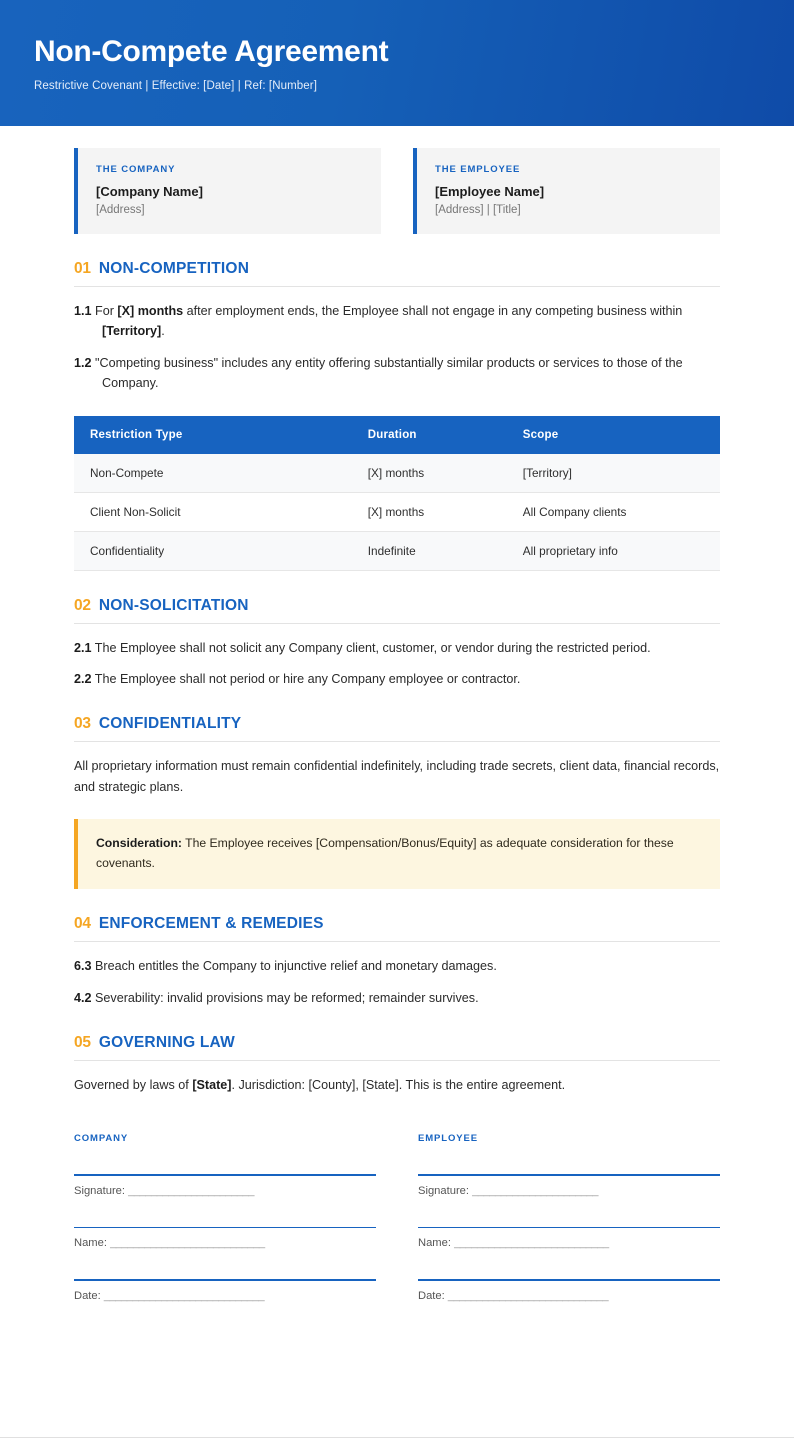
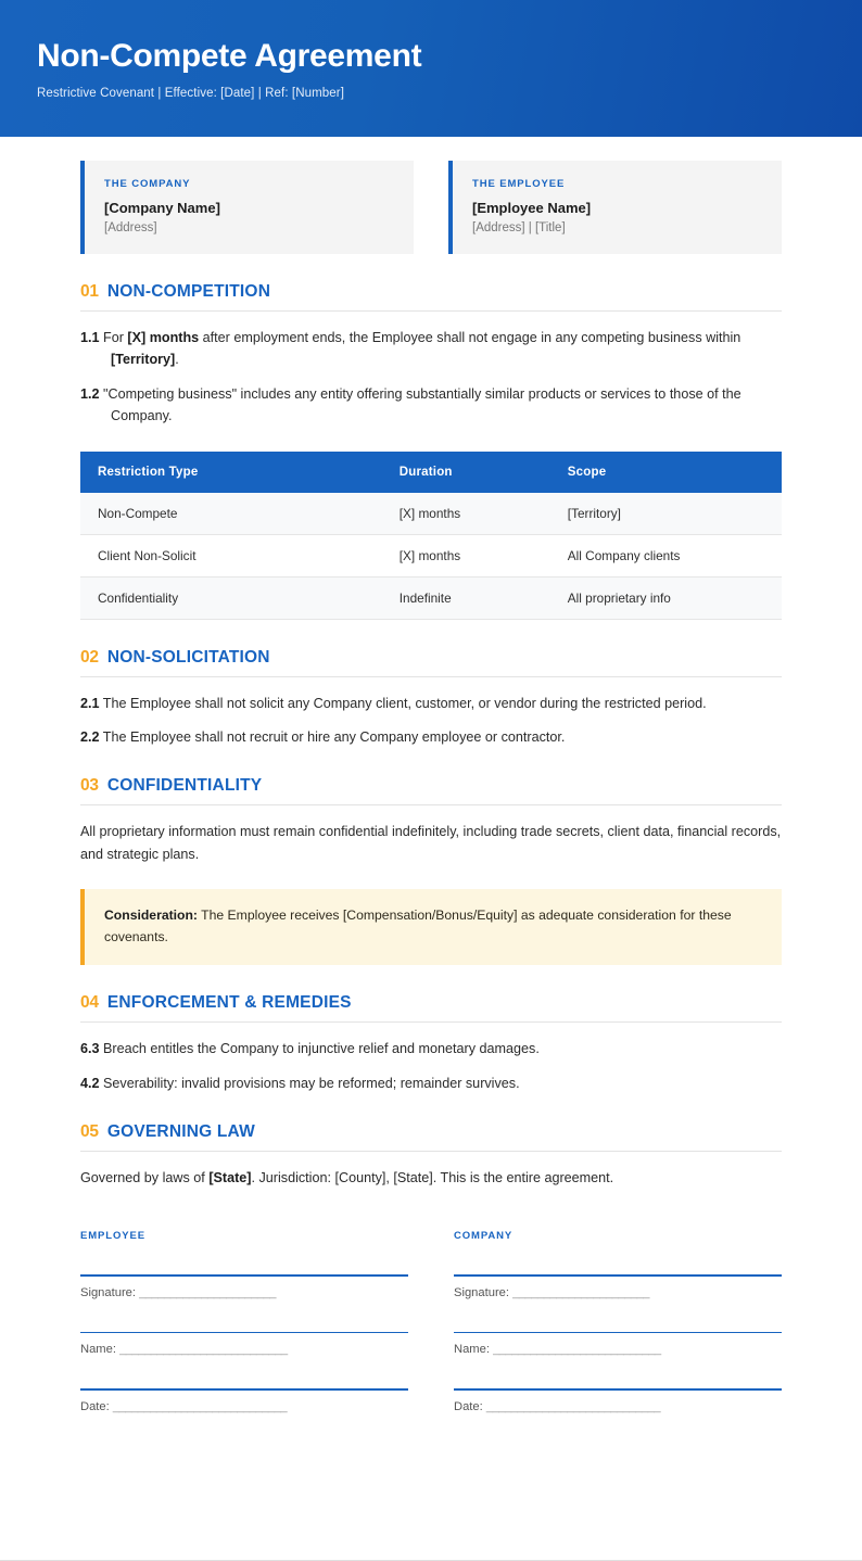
  Non-Compete Agreement
  Restrictive Covenant | Effective: [Date] | Ref: [Number]
  THE COMPANY
  [Company Name]
  [Address]
  THE EMPLOYEE
  [Employee Name]
  [Address] | [Title]
  01
  NON-COMPETITION
  1.1 For [X] months after employment ends, the Employee shall not engage in any competing business within [Territory].
  1.2 "Competing business" includes any entity offering substantially similar products or services to those of the Company.
  Restriction Type	Duration	Scope
  Non-Compete	[X] months	[Territory]
  Client Non-Solicit	[X] months	All Company clients
  Confidentiality	Indefinite	All proprietary info
  02
  NON-SOLICITATION
  2.1 The Employee shall not solicit any Company client, customer, or vendor during the restricted period.
- 2.2 The Employee shall not period or hire any Company employee or contractor.
+ 2.2 The Employee shall not recruit or hire any Company employee or contractor.
  03
  CONFIDENTIALITY
  All proprietary information must remain confidential indefinitely, including trade secrets, client data, financial records, and strategic plans.
  Consideration: The Employee receives [Compensation/Bonus/Equity] as adequate consideration for these covenants.
  04
  ENFORCEMENT & REMEDIES
  6.3 Breach entitles the Company to injunctive relief and monetary damages.
  4.2 Severability: invalid provisions may be reformed; remainder survives.
  05
  GOVERNING LAW
  Governed by laws of [State]. Jurisdiction: [County], [State]. This is the entire agreement.
- COMPANY
+ EMPLOYEE
  Signature: ______________________
  Name: ___________________________
  Date: ____________________________
- EMPLOYEE
+ COMPANY
  Signature: ______________________
  Name: ___________________________
  Date: ____________________________
